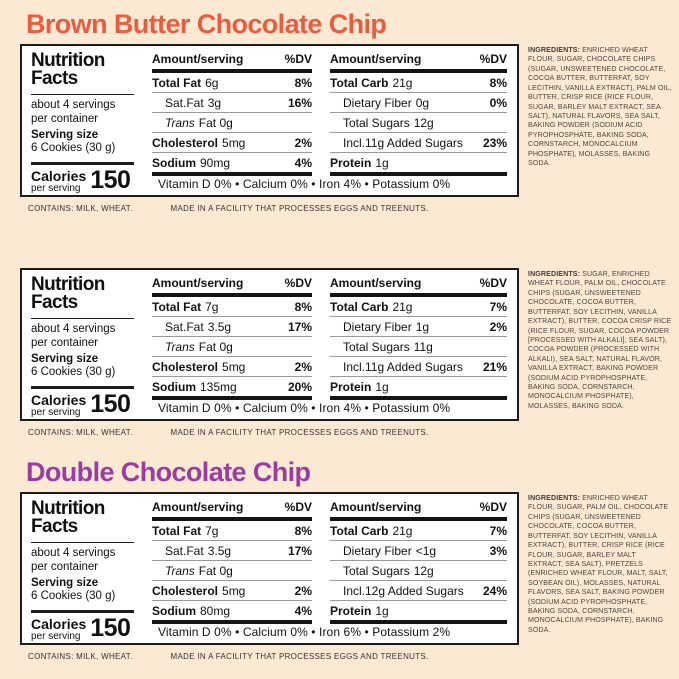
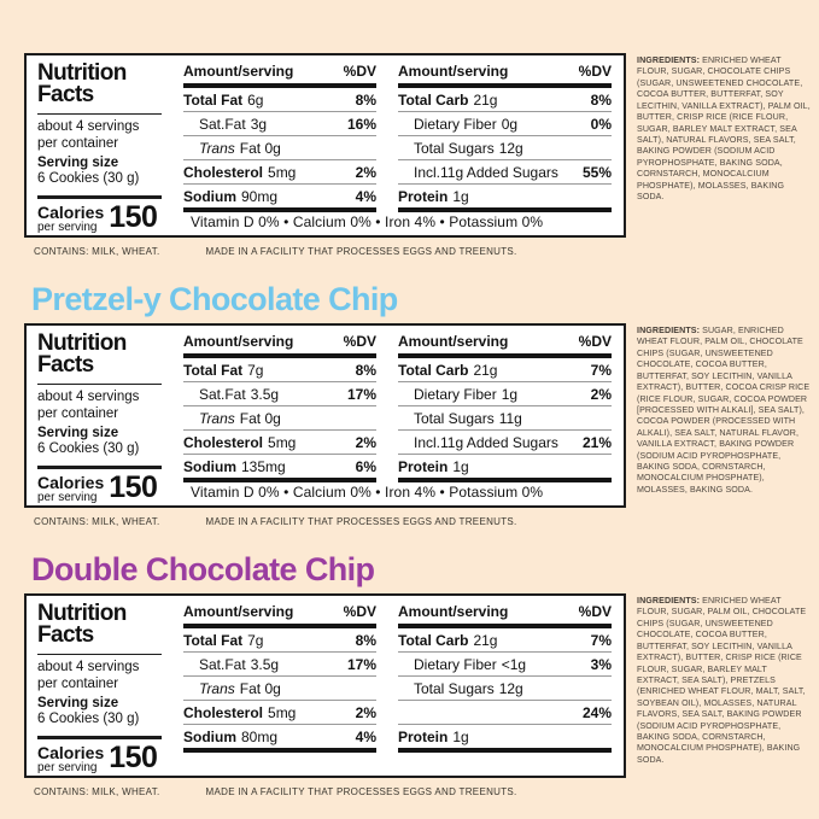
- Brown Butter Chocolate Chip
  Nutrition
  Facts
  about 4 servings
  per container
  Serving size
  6 Cookies (30 g)
  Calories
  per serving
  150
  Amount/serving
  %DV
  Total Fat
  6g
  8%
  Sat.Fat
  3g
  16%
  Trans
  Fat 0g
  Cholesterol
  5mg
  2%
  Sodium
  90mg
  4%
  Amount/serving
  %DV
  Total Carb
  21g
  8%
  Dietary Fiber
  0g
  0%
  Total Sugars
  12g
  Incl.11g Added Sugars
- 23%
+ 55%
  Protein
  1g
  Vitamin D 0% • Calcium 0% • Iron 4% • Potassium 0%
  CONTAINS: MILK, WHEAT.
  MADE IN A FACILITY THAT PROCESSES EGGS AND TREENUTS.
  INGREDIENTS: ENRICHED WHEAT FLOUR, SUGAR, CHOCOLATE CHIPS (SUGAR, UNSWEETENED CHOCOLATE, COCOA BUTTER, BUTTERFAT, SOY LECITHIN, VANILLA EXTRACT), PALM OIL, BUTTER, CRISP RICE (RICE FLOUR, SUGAR, BARLEY MALT EXTRACT, SEA SALT), NATURAL FLAVORS, SEA SALT, BAKING POWDER (SODIUM ACID PYROPHOSPHATE, BAKING SODA, CORNSTARCH, MONOCALCIUM PHOSPHATE), MOLASSES, BAKING SODA.
+ Pretzel-y Chocolate Chip
  Nutrition
  Facts
  about 4 servings
  per container
  Serving size
  6 Cookies (30 g)
  Calories
  per serving
  150
  Amount/serving
  %DV
  Total Fat
  7g
  8%
  Sat.Fat
  3.5g
  17%
  Trans
  Fat 0g
  Cholesterol
  5mg
  2%
  Sodium
  135mg
- 20%
+ 6%
  Amount/serving
  %DV
  Total Carb
  21g
  7%
  Dietary Fiber
  1g
  2%
  Total Sugars
  11g
  Incl.11g Added Sugars
  21%
  Protein
  1g
  Vitamin D 0% • Calcium 0% • Iron 4% • Potassium 0%
  CONTAINS: MILK, WHEAT.
  MADE IN A FACILITY THAT PROCESSES EGGS AND TREENUTS.
  INGREDIENTS: SUGAR, ENRICHED WHEAT FLOUR, PALM OIL, CHOCOLATE CHIPS (SUGAR, UNSWEETENED CHOCOLATE, COCOA BUTTER, BUTTERFAT, SOY LECITHIN, VANILLA EXTRACT), BUTTER, COCOA CRISP RICE (RICE FLOUR, SUGAR, COCOA POWDER [PROCESSED WITH ALKALI], SEA SALT), COCOA POWDER (PROCESSED WITH ALKALI), SEA SALT, NATURAL FLAVOR, VANILLA EXTRACT, BAKING POWDER (SODIUM ACID PYROPHOSPHATE, BAKING SODA, CORNSTARCH, MONOCALCIUM PHOSPHATE), MOLASSES, BAKING SODA.
  Double Chocolate Chip
  Nutrition
  Facts
  about 4 servings
  per container
  Serving size
  6 Cookies (30 g)
  Calories
  per serving
  150
  Amount/serving
  %DV
  Total Fat
  7g
  8%
  Sat.Fat
  3.5g
  17%
  Trans
  Fat 0g
  Cholesterol
  5mg
  2%
  Sodium
  80mg
  4%
  Amount/serving
  %DV
  Total Carb
  21g
  7%
  Dietary Fiber
  <1g
  3%
  Total Sugars
  12g
- Incl.12g Added Sugars
  24%
  Protein
  1g
- Vitamin D 0% • Calcium 0% • Iron 6% • Potassium 2%
  CONTAINS: MILK, WHEAT.
  MADE IN A FACILITY THAT PROCESSES EGGS AND TREENUTS.
  INGREDIENTS: ENRICHED WHEAT FLOUR, SUGAR, PALM OIL, CHOCOLATE CHIPS (SUGAR, UNSWEETENED CHOCOLATE, COCOA BUTTER, BUTTERFAT, SOY LECITHIN, VANILLA EXTRACT), BUTTER, CRISP RICE (RICE FLOUR, SUGAR, BARLEY MALT EXTRACT, SEA SALT), PRETZELS (ENRICHED WHEAT FLOUR, MALT, SALT, SOYBEAN OIL), MOLASSES, NATURAL FLAVORS, SEA SALT, BAKING POWDER (SODIUM ACID PYROPHOSPHATE, BAKING SODA, CORNSTARCH, MONOCALCIUM PHOSPHATE), BAKING SODA.
